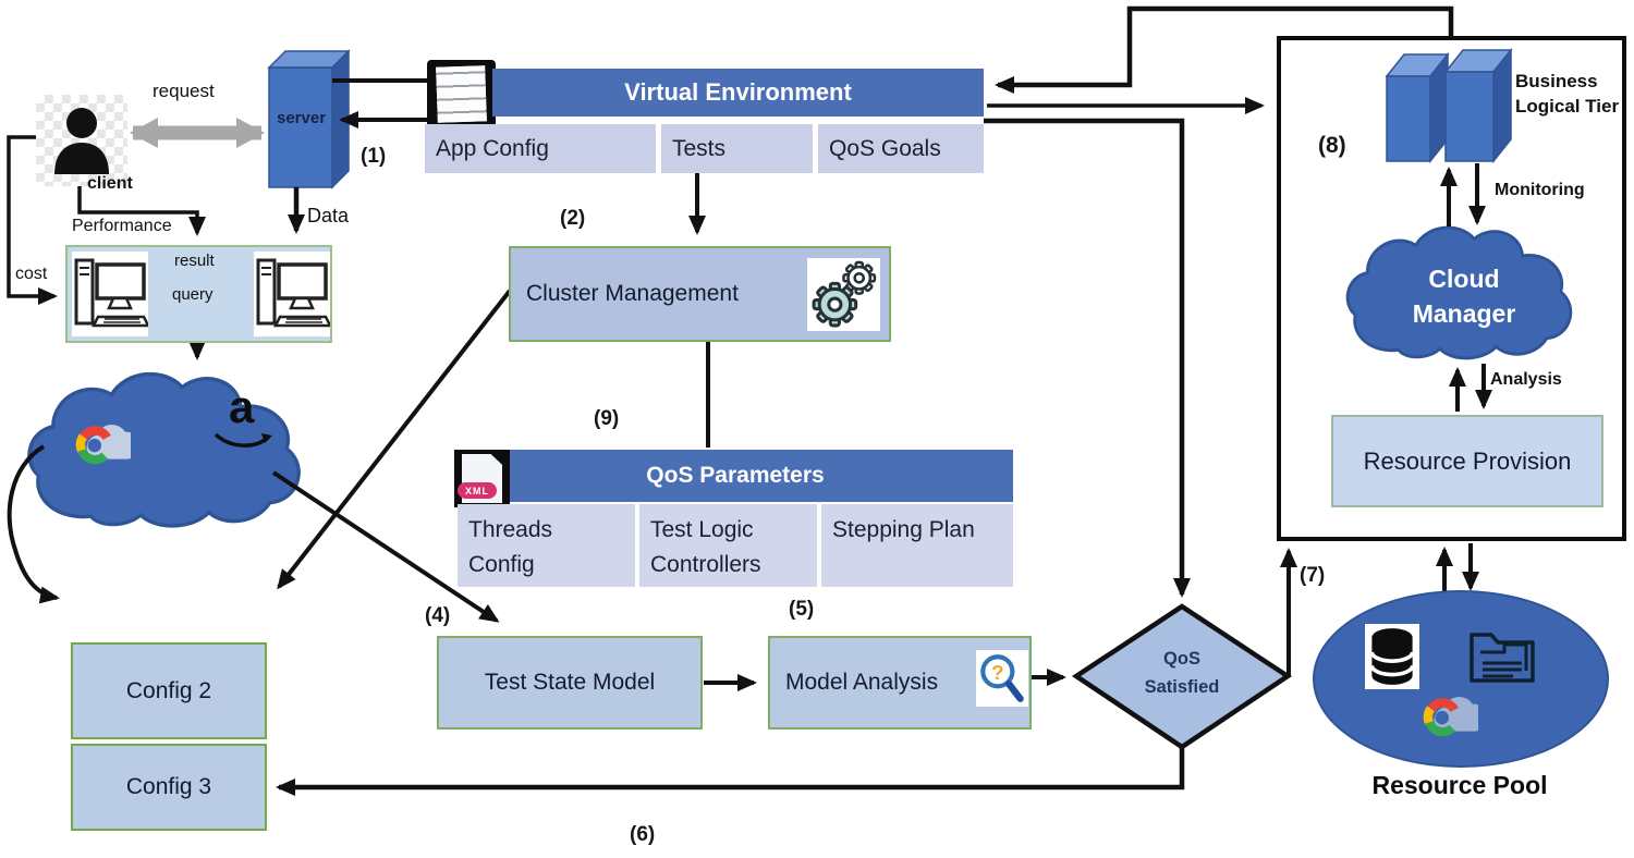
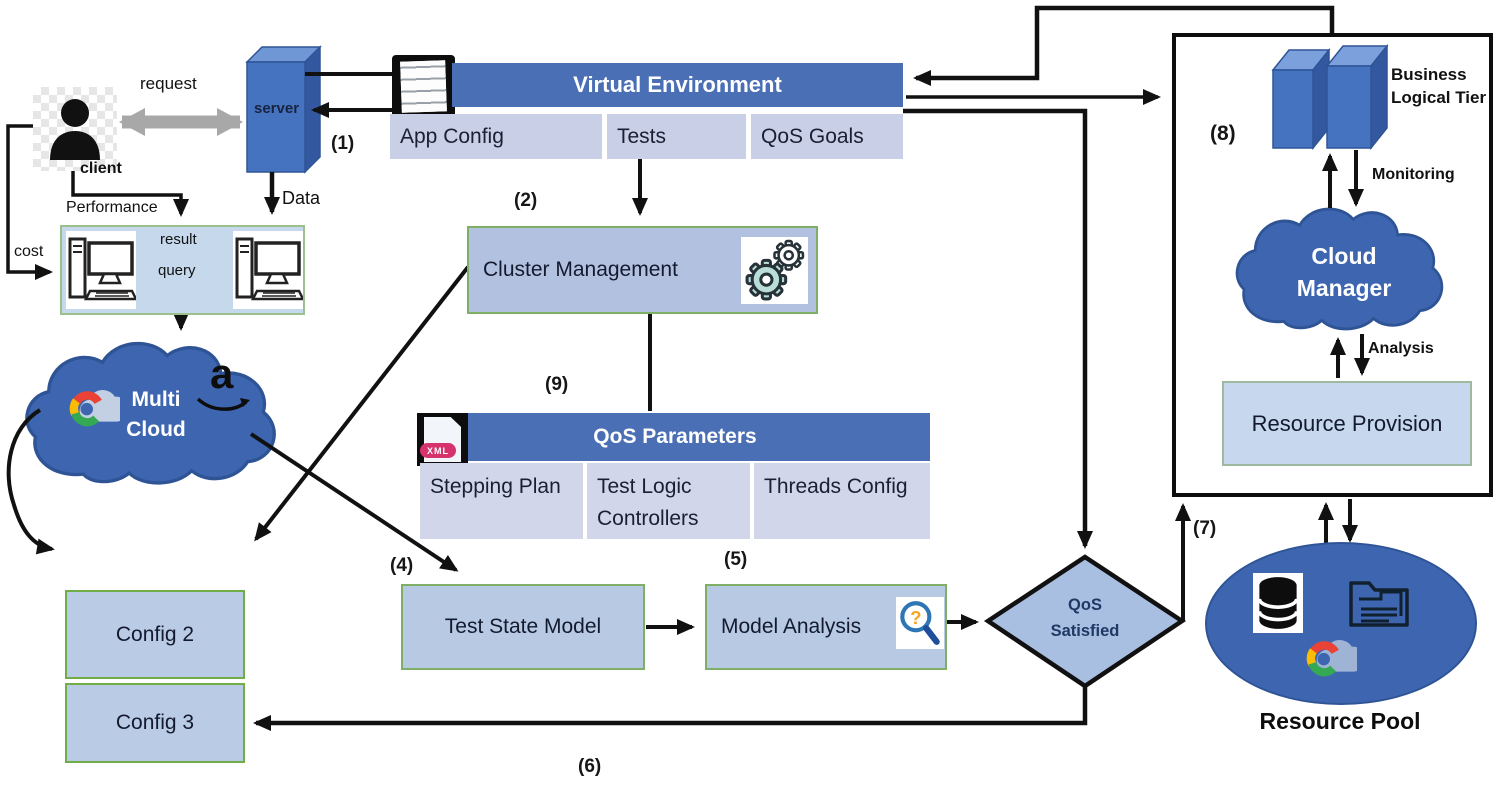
  client
  request
  server
  (1)
  Data
  Performance
  cost
  result
  query
  Virtual Environment
  App Config
  Tests
  QoS Goals
  (2)
  Cluster Management
  (9)
  QoS Parameters
  XML
- Threads Config
+ Stepping Plan
  Test Logic Controllers
- Stepping Plan
+ Threads Config
+ Multi Cloud
  a
  Config 2
  Config 3
  (4)
  Test State Model
  (5)
  Model Analysis
  ?
  QoS Satisfied
  (6)
  (7)
  (8)
  Business Logical Tier
  Monitoring
  Cloud Manager
  Analysis
  Resource Provision
  Resource Pool
